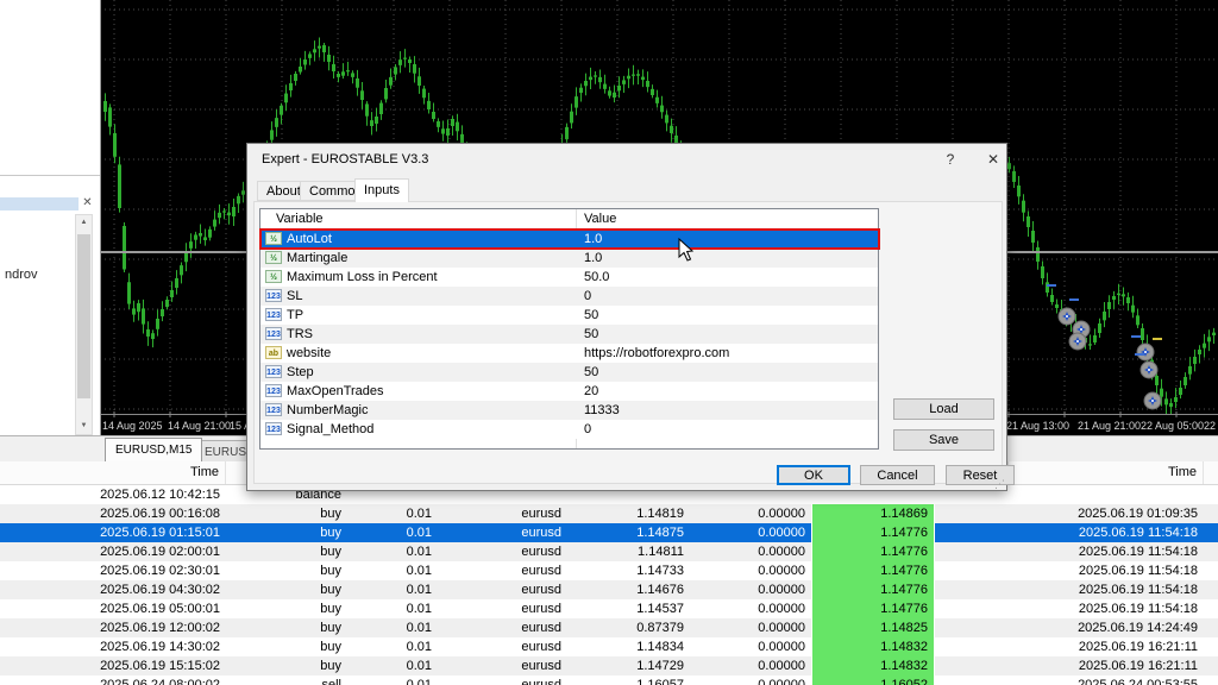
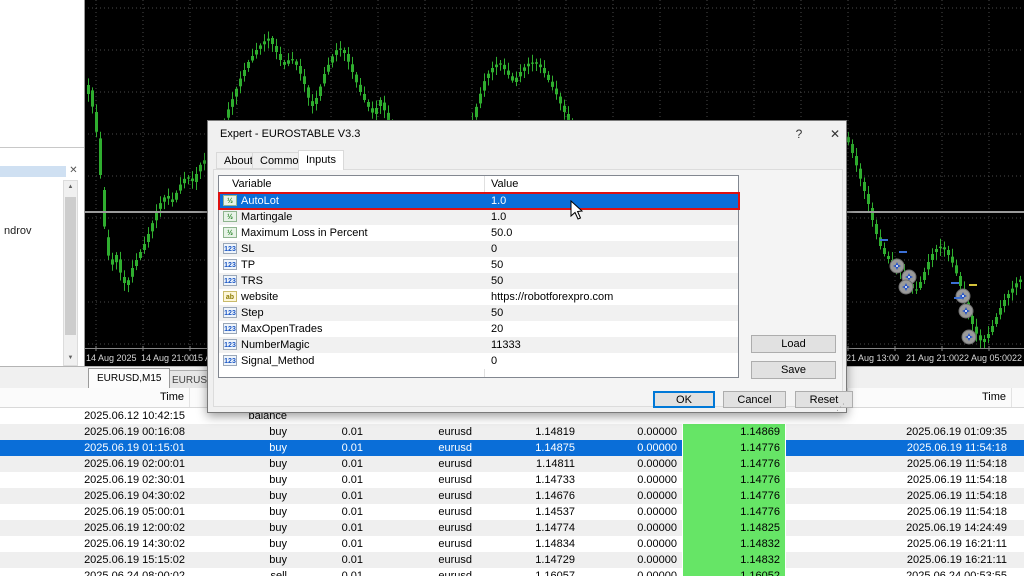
  14 Aug 2025
  14 Aug 21:00
  21 Aug 13:00
  21 Aug 21:00
  22 Aug 05:00
  ✕
  ndrov
  EURUSD,M15
  EURUS
  Time
  Time
  2025.06.12 10:42:15
  balance
  2025.06.19 00:16:08
  buy
  0.01
  eurusd
  1.14819
  0.00000
  1.14869
  2025.06.19 01:09:35
  2025.06.19 01:15:01
  buy
  0.01
  eurusd
  1.14875
  0.00000
  1.14776
  2025.06.19 11:54:18
  2025.06.19 02:00:01
  buy
  0.01
  eurusd
  1.14811
  0.00000
  1.14776
  2025.06.19 11:54:18
  2025.06.19 02:30:01
  buy
  0.01
  eurusd
  1.14733
  0.00000
  1.14776
  2025.06.19 11:54:18
  2025.06.19 04:30:02
  buy
  0.01
  eurusd
  1.14676
  0.00000
  1.14776
  2025.06.19 11:54:18
  2025.06.19 05:00:01
  buy
  0.01
  eurusd
  1.14537
  0.00000
  1.14776
  2025.06.19 11:54:18
  2025.06.19 12:00:02
  buy
  0.01
  eurusd
- 0.87379
+ 1.14774
  0.00000
  1.14825
  2025.06.19 14:24:49
  2025.06.19 14:30:02
  buy
  0.01
  eurusd
  1.14834
  0.00000
  1.14832
  2025.06.19 16:21:11
  2025.06.19 15:15:02
  buy
  0.01
  eurusd
  1.14729
  0.00000
  1.14832
  2025.06.19 16:21:11
  Expert - EUROSTABLE V3.3
  ?
  ✕
  Abou
  Commo
  Inputs
  Variable
  Value
  AutoLot
  1.0
  Martingale
  1.0
  Maximum Loss in Percent
  50.0
  SL
  0
  TP
  50
  TRS
  50
  website
  https://robotforexpro.com
  Step
  50
  MaxOpenTrades
  20
  NumberMagic
  11333
  Signal_Method
  0
  Load
  Save
  OK
  Cancel
  Reset
  ⋰
